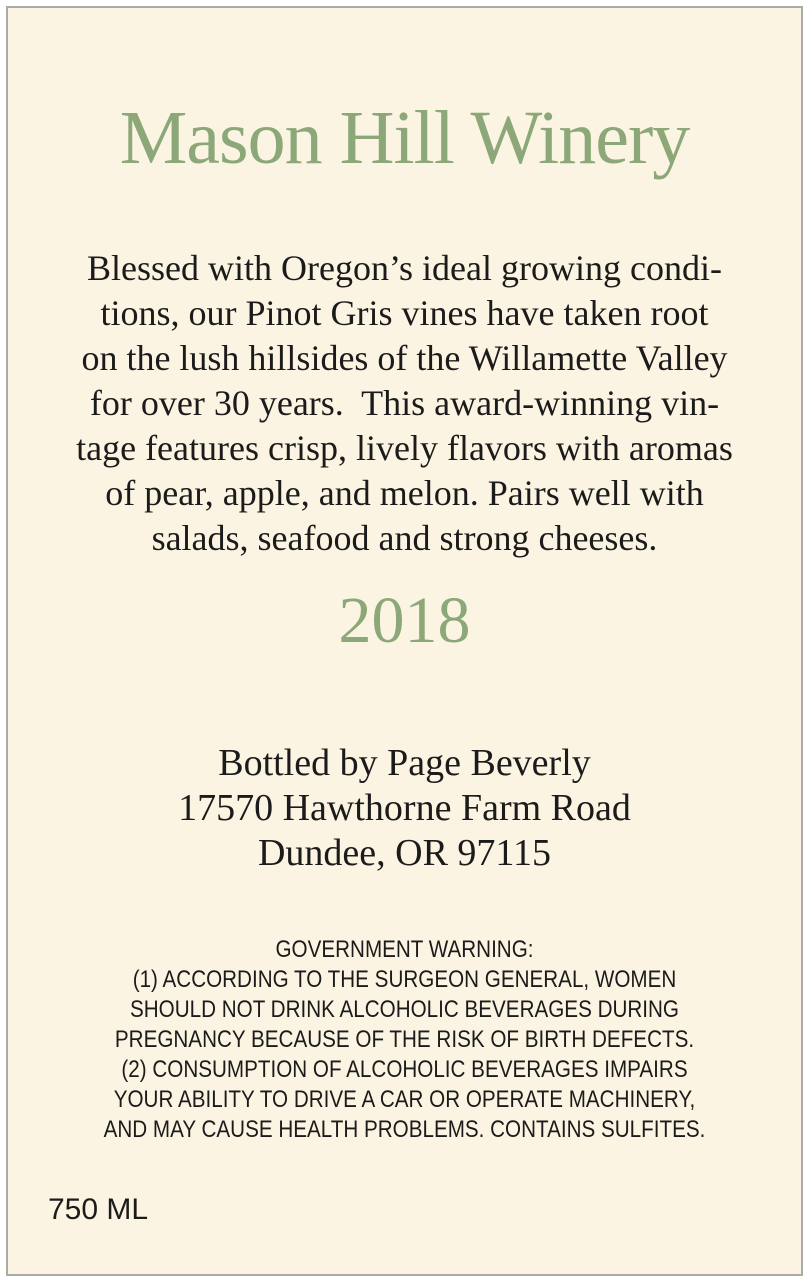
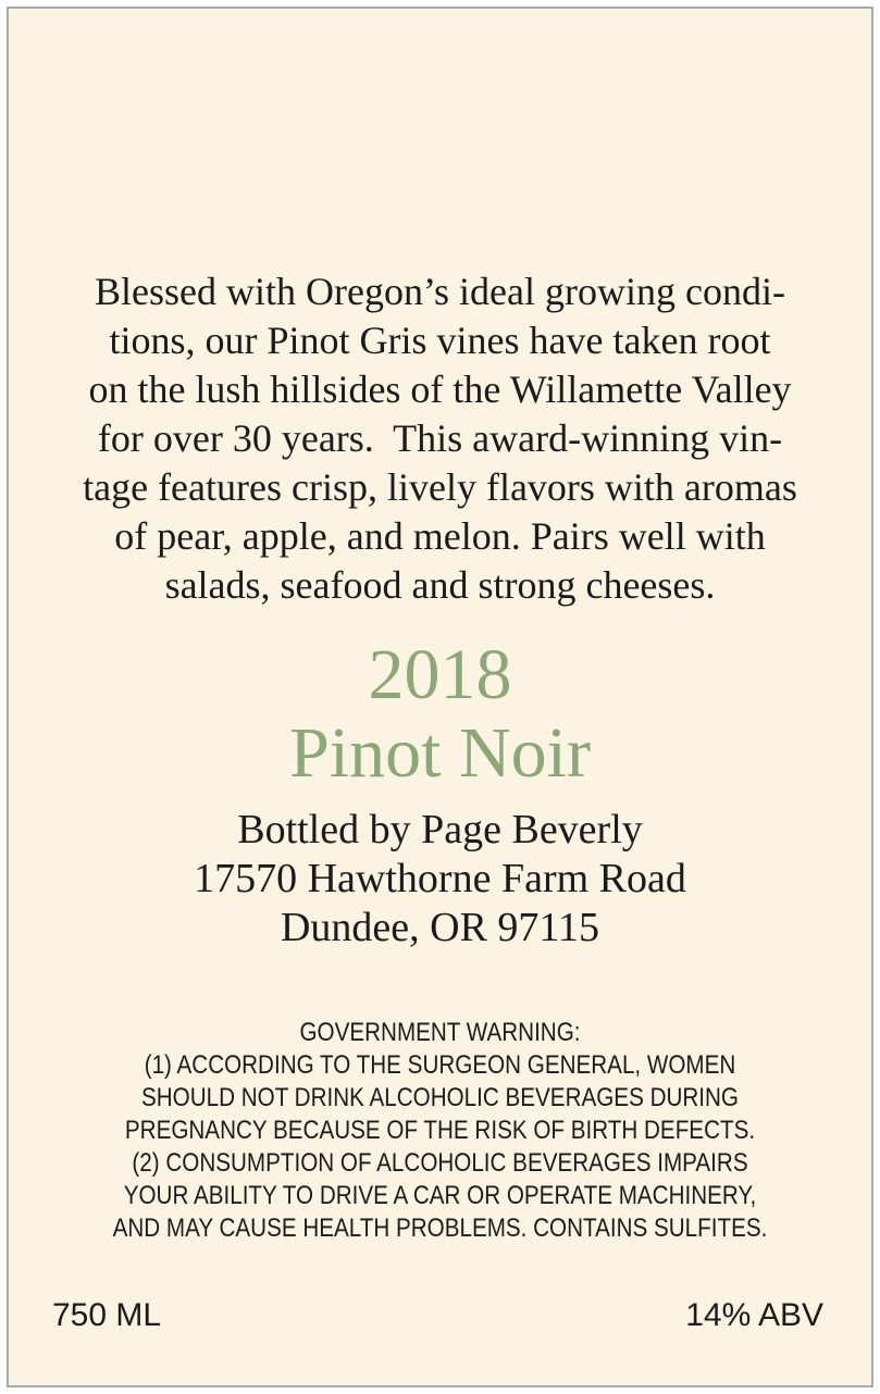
- Mason Hill Winery
  Blessed with Oregon’s ideal growing condi-
  tions, our Pinot Gris vines have taken root
  on the lush hillsides of the Willamette Valley
  for over 30 years. This award-winning vin-
  tage features crisp, lively flavors with aromas
  of pear, apple, and melon. Pairs well with
  salads, seafood and strong cheeses.
  2018
+ Pinot Noir
  Bottled by Page Beverly
  17570 Hawthorne Farm Road
  Dundee, OR 97115
  GOVERNMENT WARNING:
  (1) ACCORDING TO THE SURGEON GENERAL, WOMEN
  SHOULD NOT DRINK ALCOHOLIC BEVERAGES DURING
  PREGNANCY BECAUSE OF THE RISK OF BIRTH DEFECTS.
  (2) CONSUMPTION OF ALCOHOLIC BEVERAGES IMPAIRS
  YOUR ABILITY TO DRIVE A CAR OR OPERATE MACHINERY,
  AND MAY CAUSE HEALTH PROBLEMS. CONTAINS SULFITES.
  750 ML
+ 14% ABV
